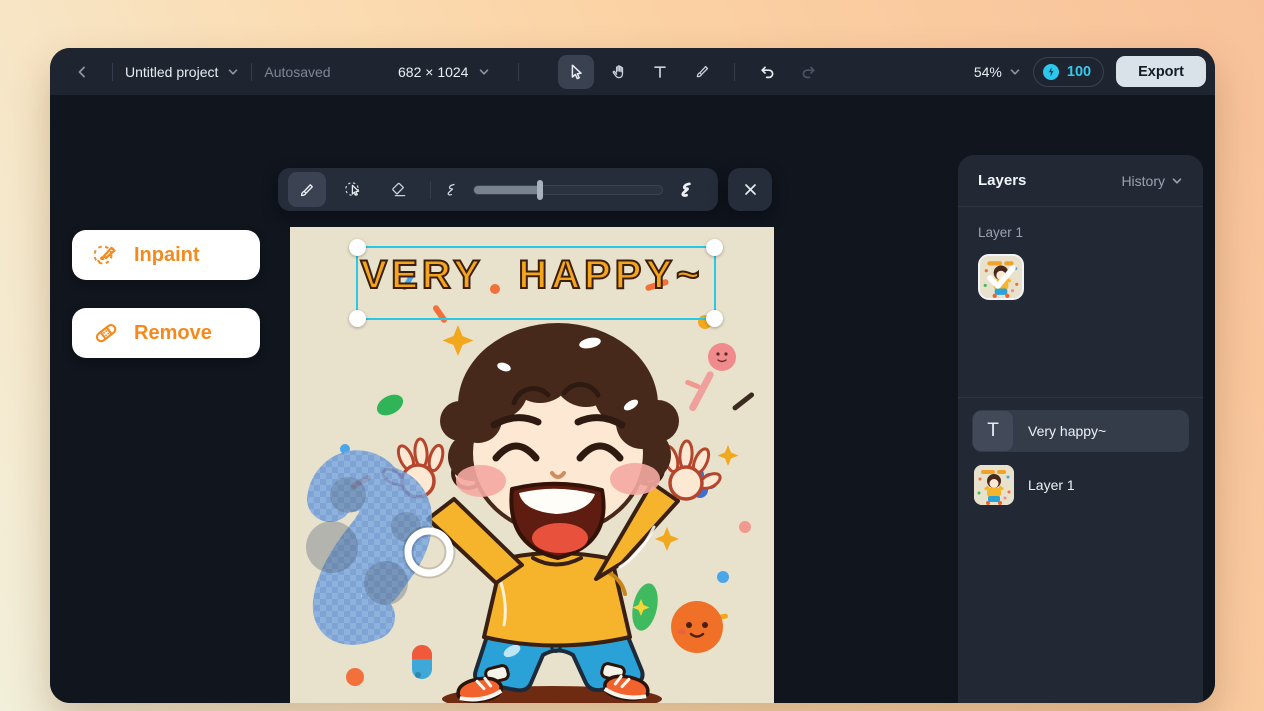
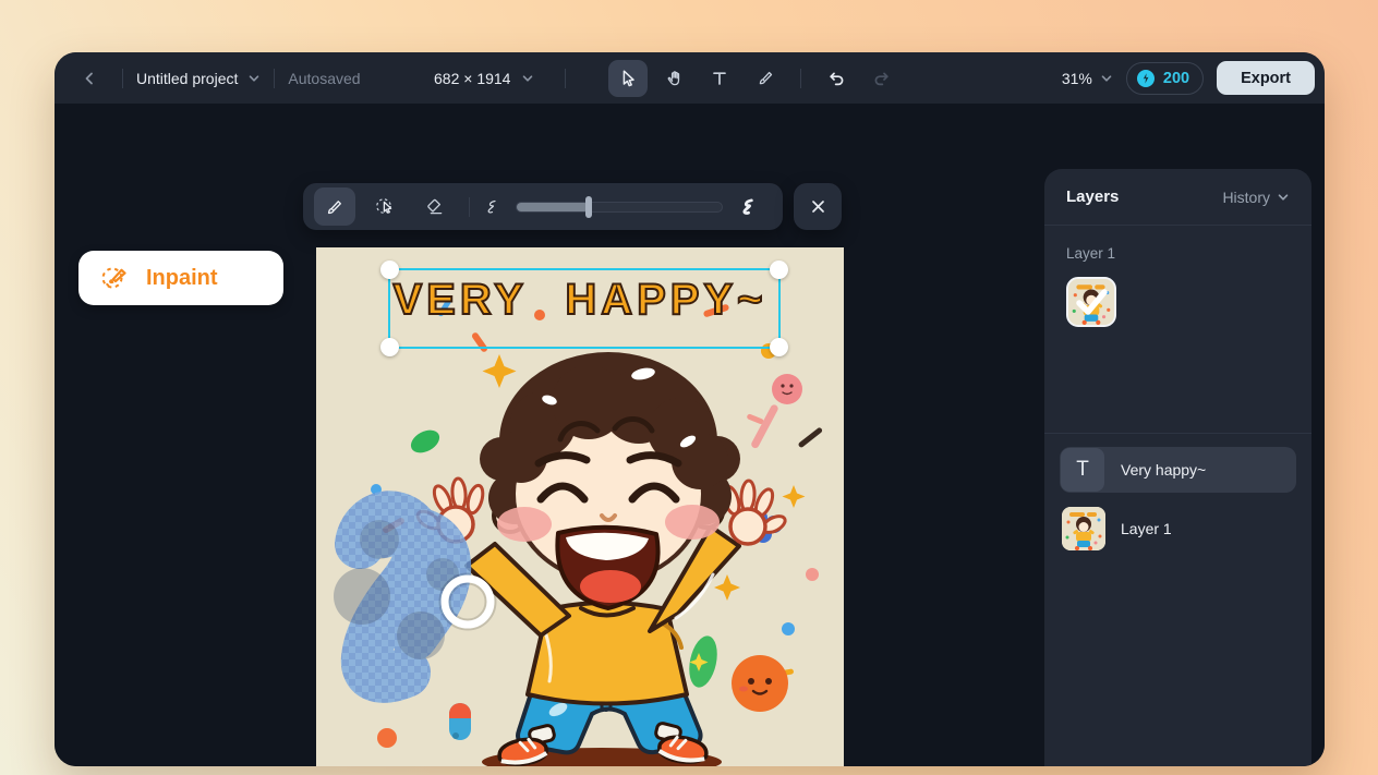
  Untitled project
  Autosaved
- 682 × 1024
+ 682 × 1914
- 54%
+ 31%
- 100
+ 200
  Export
  Inpaint
- Remove
  VERY HAPPY~
  Layers
  History
  Layer 1
  T
  Very happy~
  Layer 1
